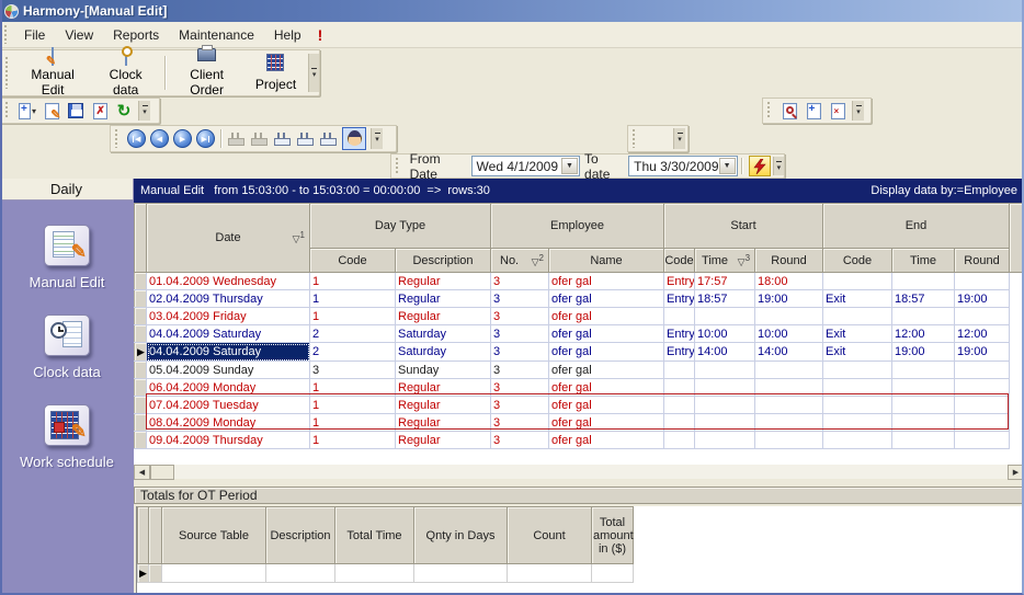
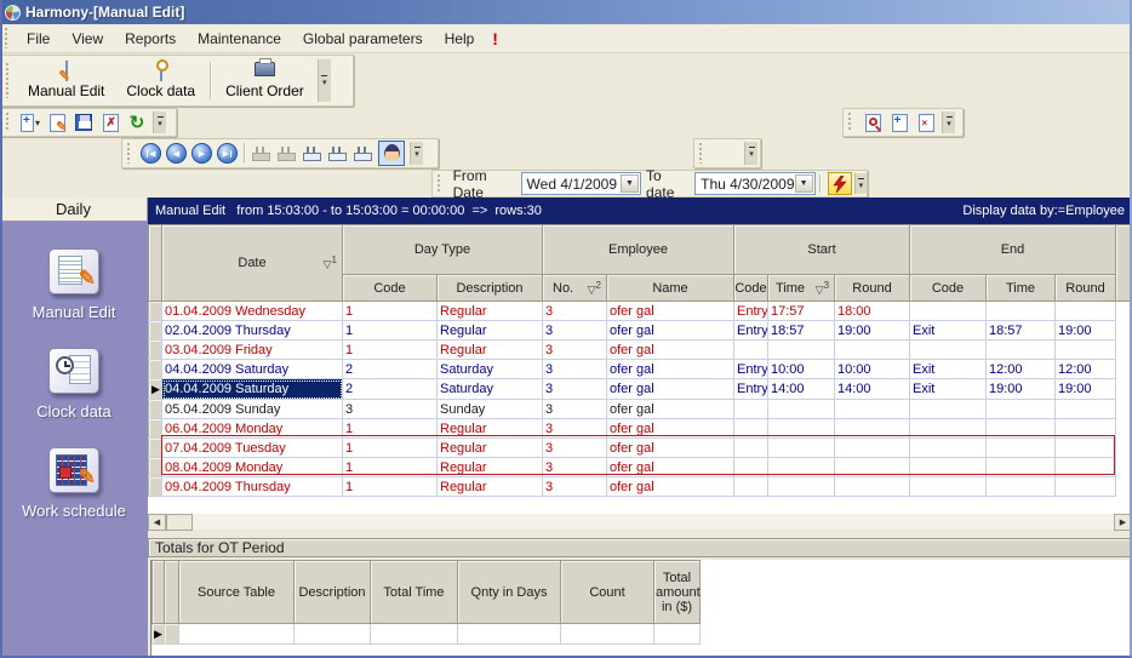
  Harmony-[Manual Edit]
  File
  View
  Reports
  Maintenance
+ Global parameters
  Help
  !
  ✎
  Manual Edit
  Clock data
  Client Order
- Project
  +
  ▾
  ✎
  ✗
  ↻
  +
  ×
  From Date
  Wed 4/1/2009
  To date
- Thu 3/30/2009
+ Thu 4/30/2009
  Daily
  ✎
  Manual Edit
  Clock data
  ✎
  Work schedule
  Manual Edit from 15:03:00 - to 15:03:00 = 00:00:00 => rows:30
  Display data by:=Employee
  	Date ▽1	Day Type	Employee	Start	End
  Code	Description	No. ▽2	Name	Code	Time ▽3	Round	Code	Time	Round
  	01.04.2009 Wednesday	1	Regular	3	ofer gal	Entry	17:57	18:00
  	02.04.2009 Thursday	1	Regular	3	ofer gal	Entry	18:57	19:00	Exit	18:57	19:00
  	03.04.2009 Friday	1	Regular	3	ofer gal
  	04.04.2009 Saturday	2	Saturday	3	ofer gal	Entry	10:00	10:00	Exit	12:00	12:00
  ▶	04.04.2009 Saturday	2	Saturday	3	ofer gal	Entry	14:00	14:00	Exit	19:00	19:00
  	05.04.2009 Sunday	3	Sunday	3	ofer gal
  	06.04.2009 Monday	1	Regular	3	ofer gal
  	07.04.2009 Tuesday	1	Regular	3	ofer gal
  	08.04.2009 Monday	1	Regular	3	ofer gal
  	09.04.2009 Thursday	1	Regular	3	ofer gal
  Totals for OT Period
  		Source Table	Description	Total Time	Qnty in Days	Count	Total amount in ($)
  ▶
